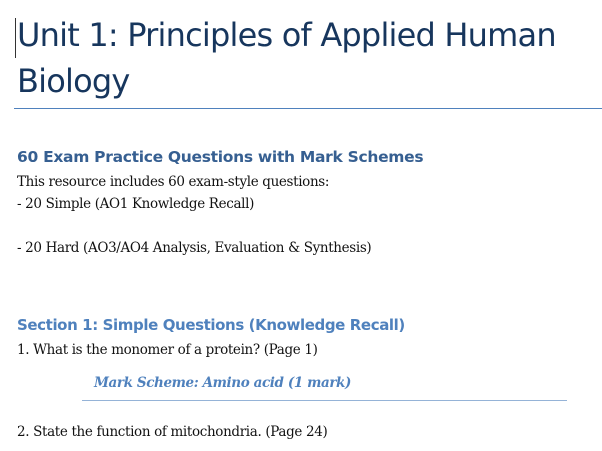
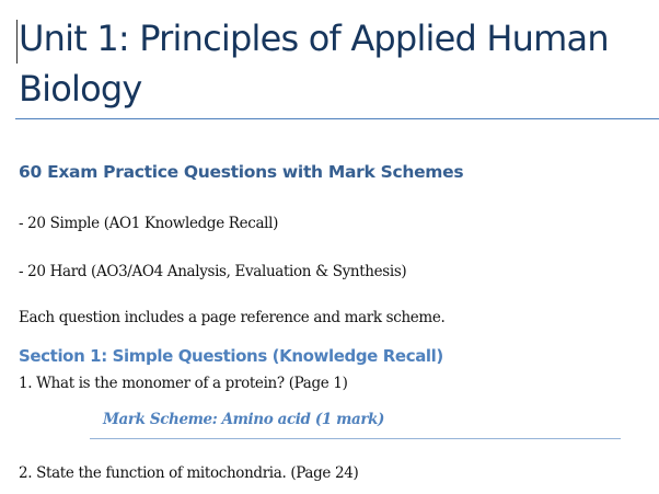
  Unit 1: Principles of Applied Human Biology
  60 Exam Practice Questions with Mark Schemes
- This resource includes 60 exam-style questions:
  - 20 Simple (AO1 Knowledge Recall)
  - 20 Hard (AO3/AO4 Analysis, Evaluation & Synthesis)
+ Each question includes a page reference and mark scheme.
  Section 1: Simple Questions (Knowledge Recall)
  1. What is the monomer of a protein? (Page 1)
  Mark Scheme: Amino acid (1 mark)
  2. State the function of mitochondria. (Page 24)
